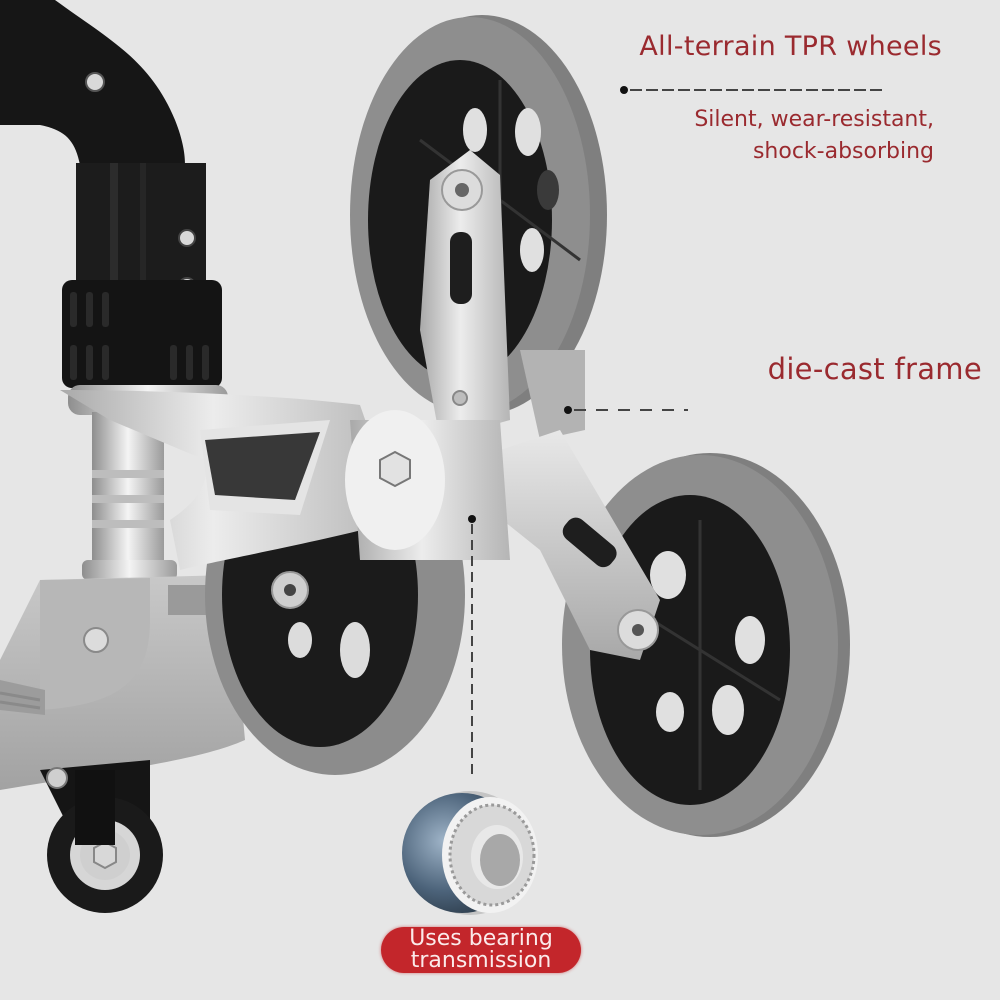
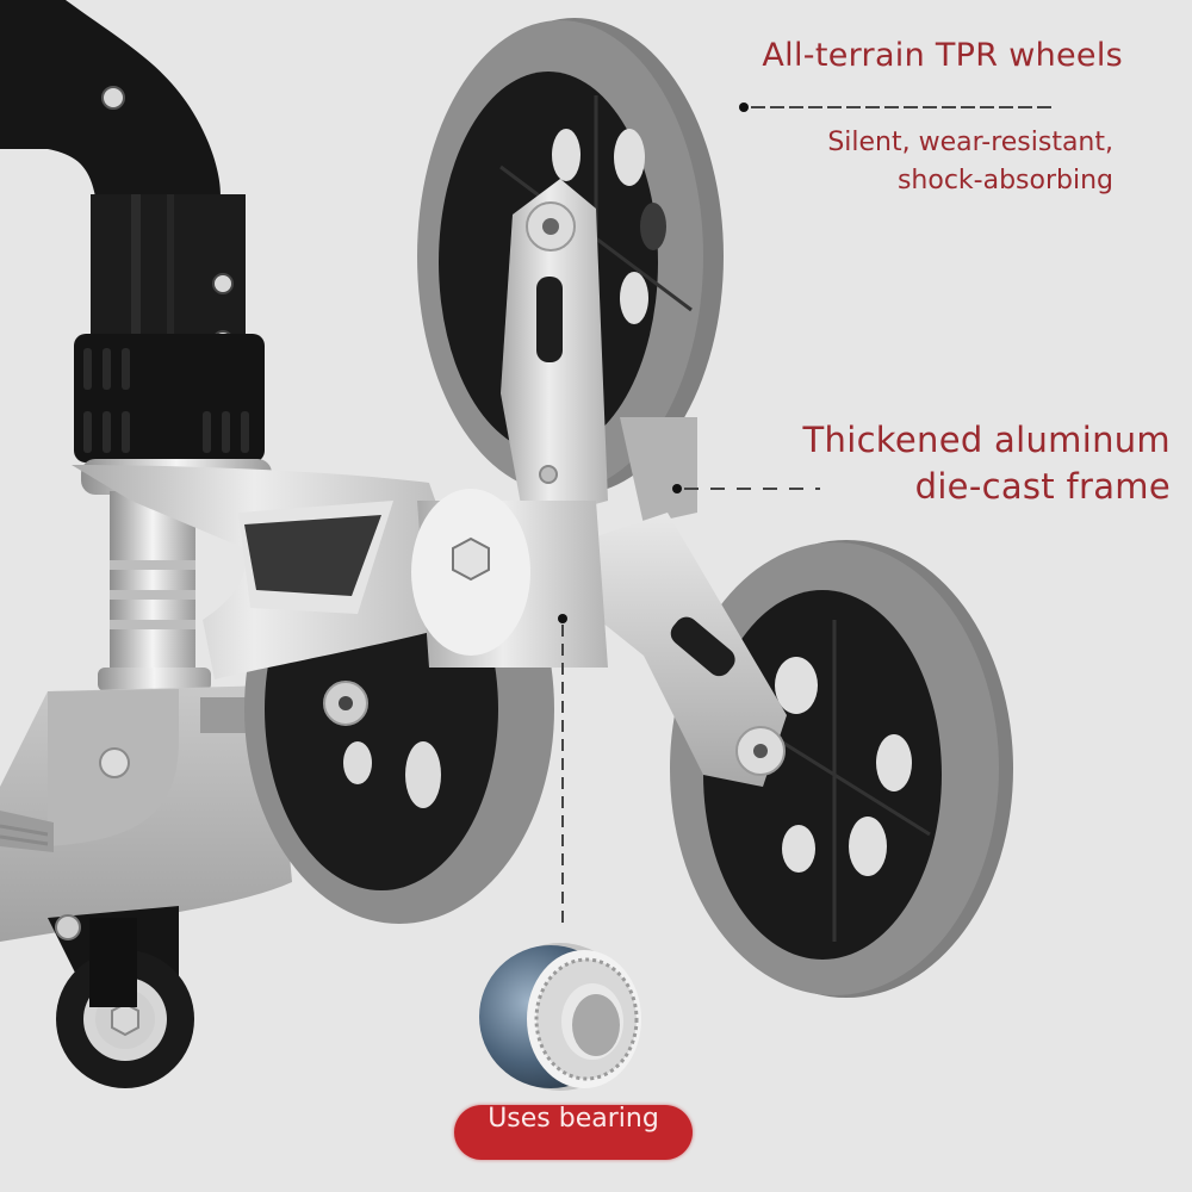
  All-terrain TPR wheels
  Silent, wear-resistant,
  shock-absorbing
+ Thickened aluminum
  die-cast frame
  Uses bearing
- transmission
